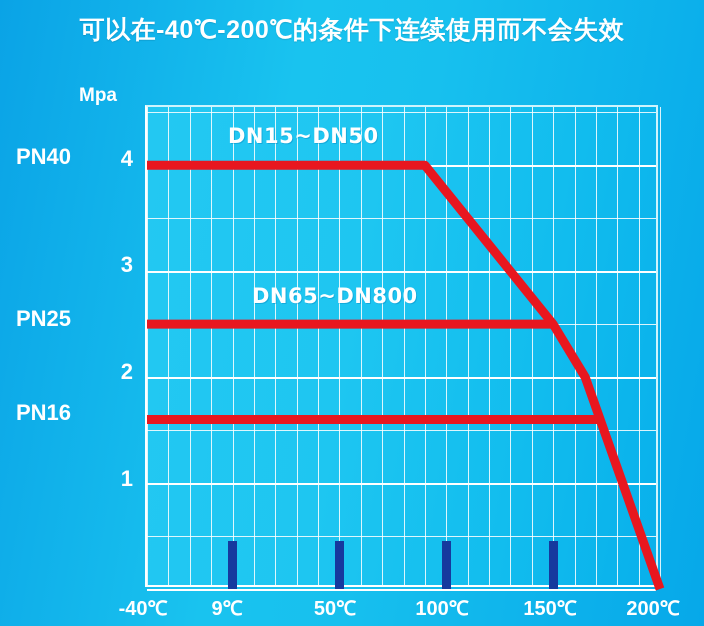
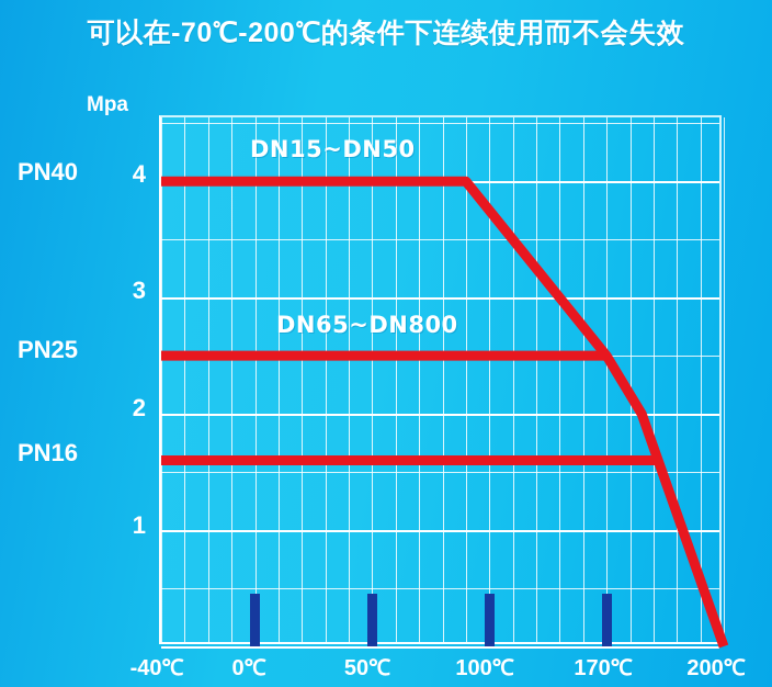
- 可以在-40℃-200℃的条件下连续使用而不会失效
+ 可以在-70℃-200℃的条件下连续使用而不会失效
  Mpa
  4
  3
  2
  1
  PN40
  PN25
  PN16
  -40℃
- 9℃
+ 0℃
  50℃
  100℃
- 150℃
+ 170℃
  200℃
  DN15~DN50
  DN65~DN800
